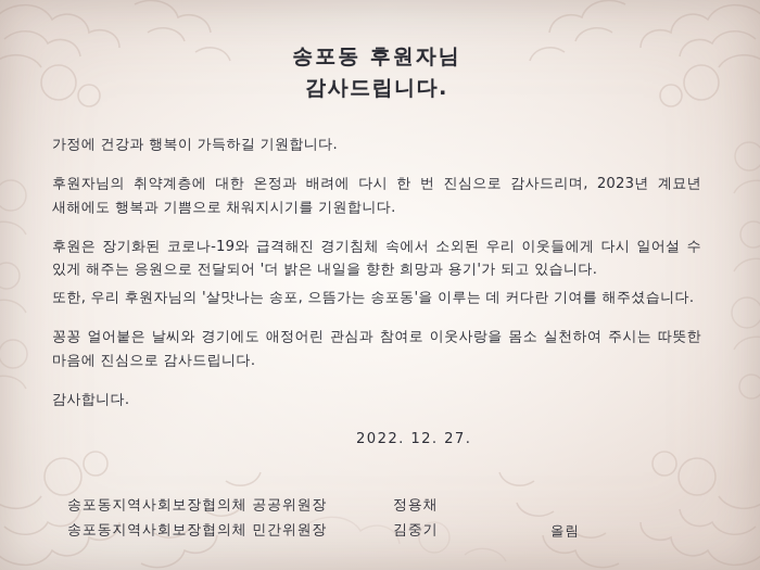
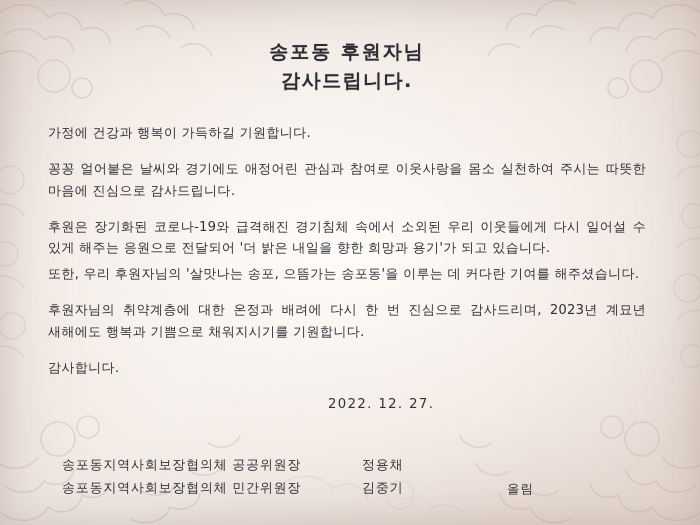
  송포동 후원자님
  감사드립니다.
  가정에 건강과 행복이 가득하길 기원합니다.
- 후원자님의 취약계층에 대한 온정과 배려에 다시 한 번 진심으로 감사드리며, 2023년 계묘년 새해에도 행복과 기쁨으로 채워지시기를 기원합니다.
+ 꽁꽁 얼어붙은 날씨와 경기에도 애정어린 관심과 참여로 이웃사랑을 몸소 실천하여 주시는 따뜻한 마음에 진심으로 감사드립니다.
  후원은 장기화된 코로나-19와 급격해진 경기침체 속에서 소외된 우리 이웃들에게 다시 일어설 수 있게 해주는 응원으로 전달되어 '더 밝은 내일을 향한 희망과 용기'가 되고 있습니다.
  또한, 우리 후원자님의 '살맛나는 송포, 으뜸가는 송포동'을 이루는 데 커다란 기여를 해주셨습니다.
- 꽁꽁 얼어붙은 날씨와 경기에도 애정어린 관심과 참여로 이웃사랑을 몸소 실천하여 주시는 따뜻한 마음에 진심으로 감사드립니다.
+ 후원자님의 취약계층에 대한 온정과 배려에 다시 한 번 진심으로 감사드리며, 2023년 계묘년 새해에도 행복과 기쁨으로 채워지시기를 기원합니다.
  감사합니다.
  2022. 12. 27.
  송포동지역사회보장협의체 공공위원장
  정용채
  송포동지역사회보장협의체 민간위원장
  김중기
  올림
